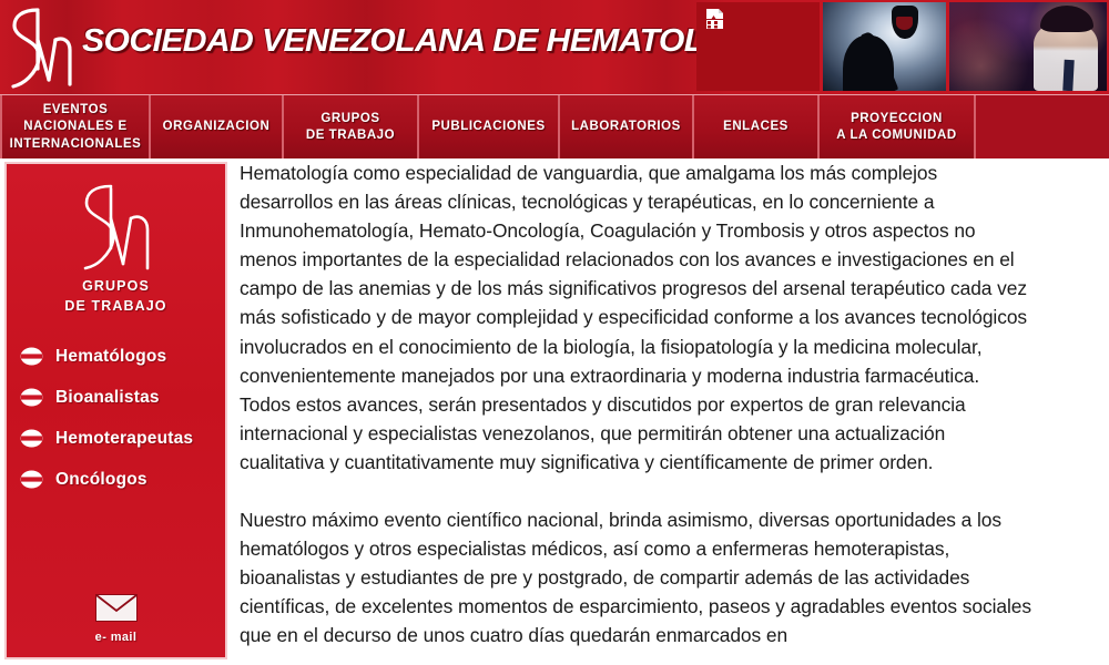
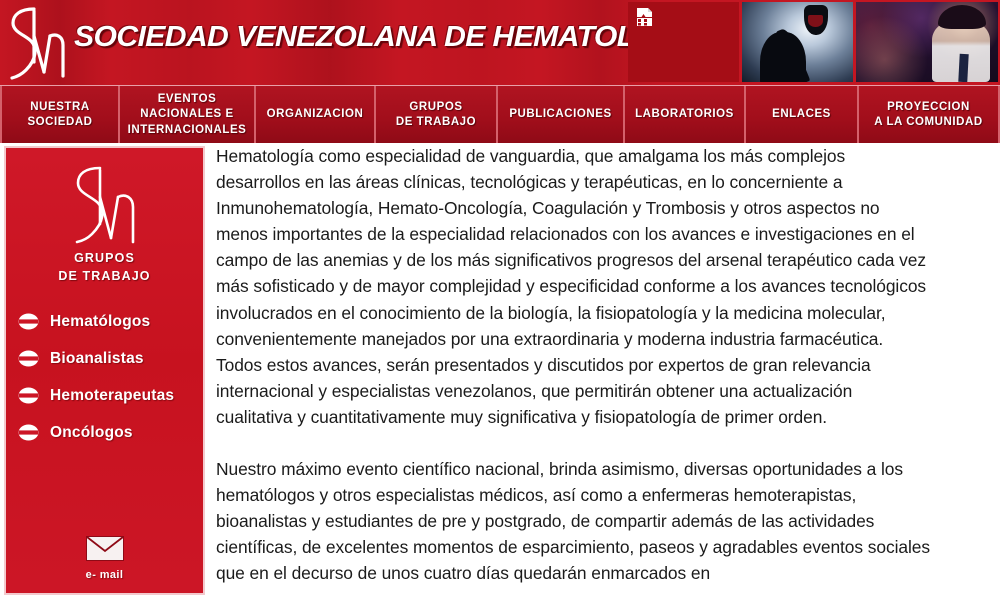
  SOCIEDAD VENEZOLANA DE HEMATOL
+ NUESTRA
+ SOCIEDAD
  EVENTOS
  NACIONALES E
  INTERNACIONALES
  ORGANIZACION
  GRUPOS
  DE TRABAJO
  PUBLICACIONES
  LABORATORIOS
  ENLACES
  PROYECCION
  A LA COMUNIDAD
  GRUPOS
  DE TRABAJO
  Hematólogos
  Bioanalistas
  Hemoterapeutas
  Oncólogos
  e- mail
- Hematología como especialidad de vanguardia, que amalgama los más complejos desarrollos en las áreas clínicas, tecnológicas y terapéuticas, en lo concerniente a Inmunohematología, Hemato-Oncología, Coagulación y Trombosis y otros aspectos no menos importantes de la especialidad relacionados con los avances e investigaciones en el campo de las anemias y de los más significativos progresos del arsenal terapéutico cada vez más sofisticado y de mayor complejidad y especificidad conforme a los avances tecnológicos involucrados en el conocimiento de la biología, la fisiopatología y la medicina molecular, convenientemente manejados por una extraordinaria y moderna industria farmacéutica. Todos estos avances, serán presentados y discutidos por expertos de gran relevancia internacional y especialistas venezolanos, que permitirán obtener una actualización cualitativa y cuantitativamente muy significativa y científicamente de primer orden.
+ Hematología como especialidad de vanguardia, que amalgama los más complejos desarrollos en las áreas clínicas, tecnológicas y terapéuticas, en lo concerniente a Inmunohematología, Hemato-Oncología, Coagulación y Trombosis y otros aspectos no menos importantes de la especialidad relacionados con los avances e investigaciones en el campo de las anemias y de los más significativos progresos del arsenal terapéutico cada vez más sofisticado y de mayor complejidad y especificidad conforme a los avances tecnológicos involucrados en el conocimiento de la biología, la fisiopatología y la medicina molecular, convenientemente manejados por una extraordinaria y moderna industria farmacéutica. Todos estos avances, serán presentados y discutidos por expertos de gran relevancia internacional y especialistas venezolanos, que permitirán obtener una actualización cualitativa y cuantitativamente muy significativa y fisiopatología de primer orden.
  Nuestro máximo evento científico nacional, brinda asimismo, diversas oportunidades a los hematólogos y otros especialistas médicos, así como a enfermeras hemoterapistas, bioanalistas y estudiantes de pre y postgrado, de compartir además de las actividades científicas, de excelentes momentos de esparcimiento, paseos y agradables eventos sociales que en el decurso de unos cuatro días quedarán enmarcados en
